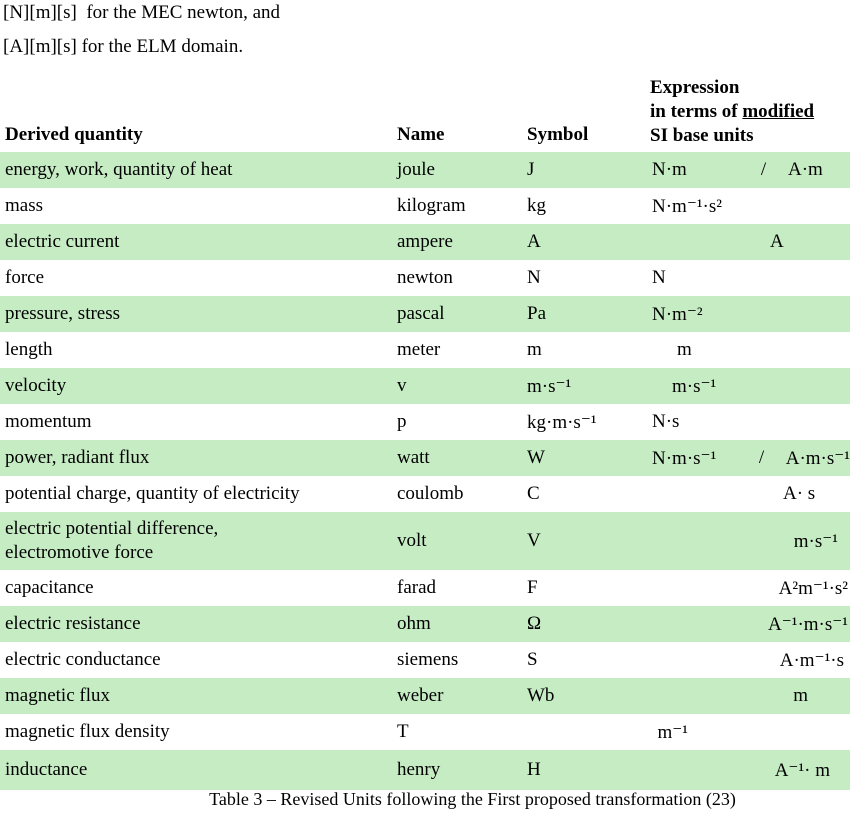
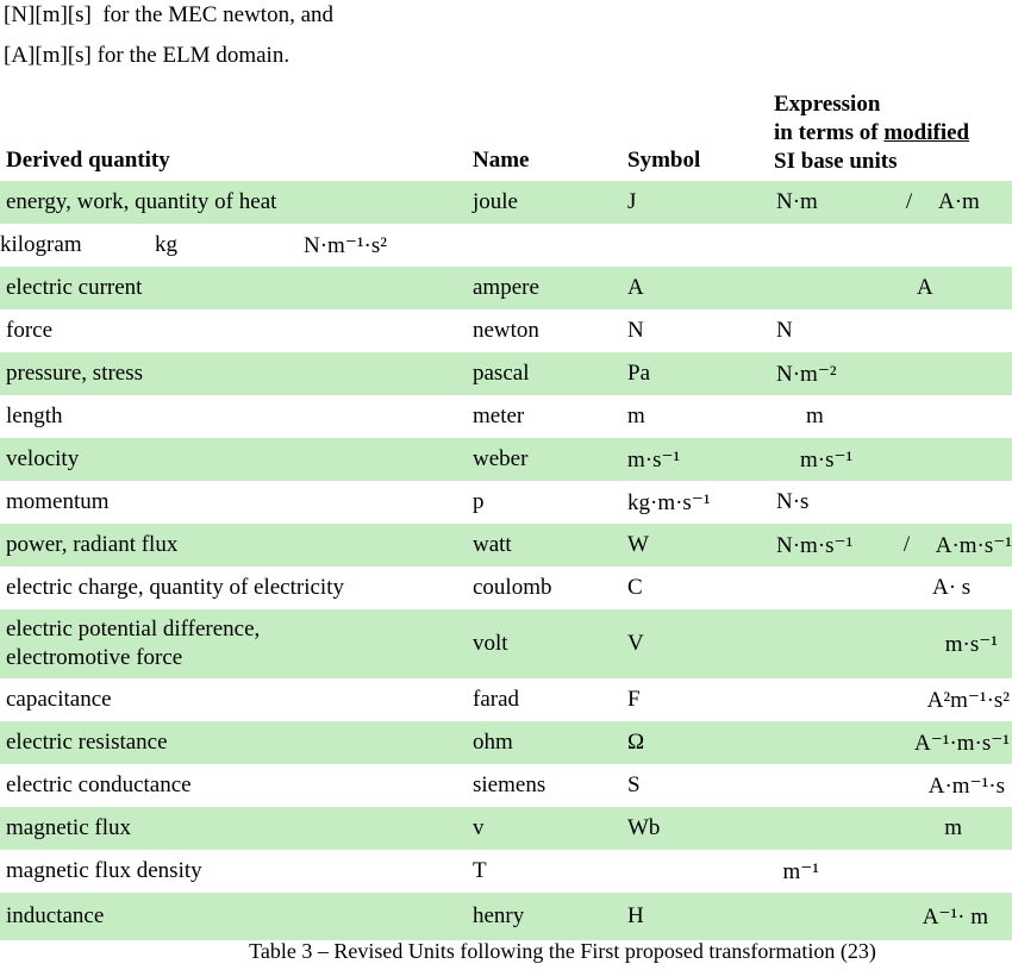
  [N][m][s] for the MEC newton, and
  [A][m][s] for the ELM domain.
  Derived quantity
  Name
  Symbol
  Expression
  in terms of modified
  SI base units
  energy, work, quantity of heat
  joule
  J
  N·m
  /
  A·m
- mass
  kilogram
  kg
  N·m⁻¹·s²
  electric current
  ampere
  A
  A
  force
  newton
  N
  N
  pressure, stress
  pascal
  Pa
  N·m⁻²
  length
  meter
  m
  m
  velocity
- v
+ weber
  m·s⁻¹
  m·s⁻¹
  momentum
  p
  kg·m·s⁻¹
  N·s
  power, radiant flux
  watt
  W
  N·m·s⁻¹
  /
  A·m·s⁻¹
- potential charge, quantity of electricity
+ electric charge, quantity of electricity
  coulomb
  C
  A· s
  electric potential difference,
  electromotive force
  volt
  V
  m·s⁻¹
  capacitance
  farad
  F
  A²m⁻¹·s²
  electric resistance
  ohm
  Ω
  A⁻¹·m·s⁻¹
  electric conductance
  siemens
  S
  A·m⁻¹·s
  magnetic flux
- weber
+ v
  Wb
  m
  magnetic flux density
  T
  m⁻¹
  inductance
  henry
  H
  A⁻¹· m
  Table 3 – Revised Units following the First proposed transformation (23)
